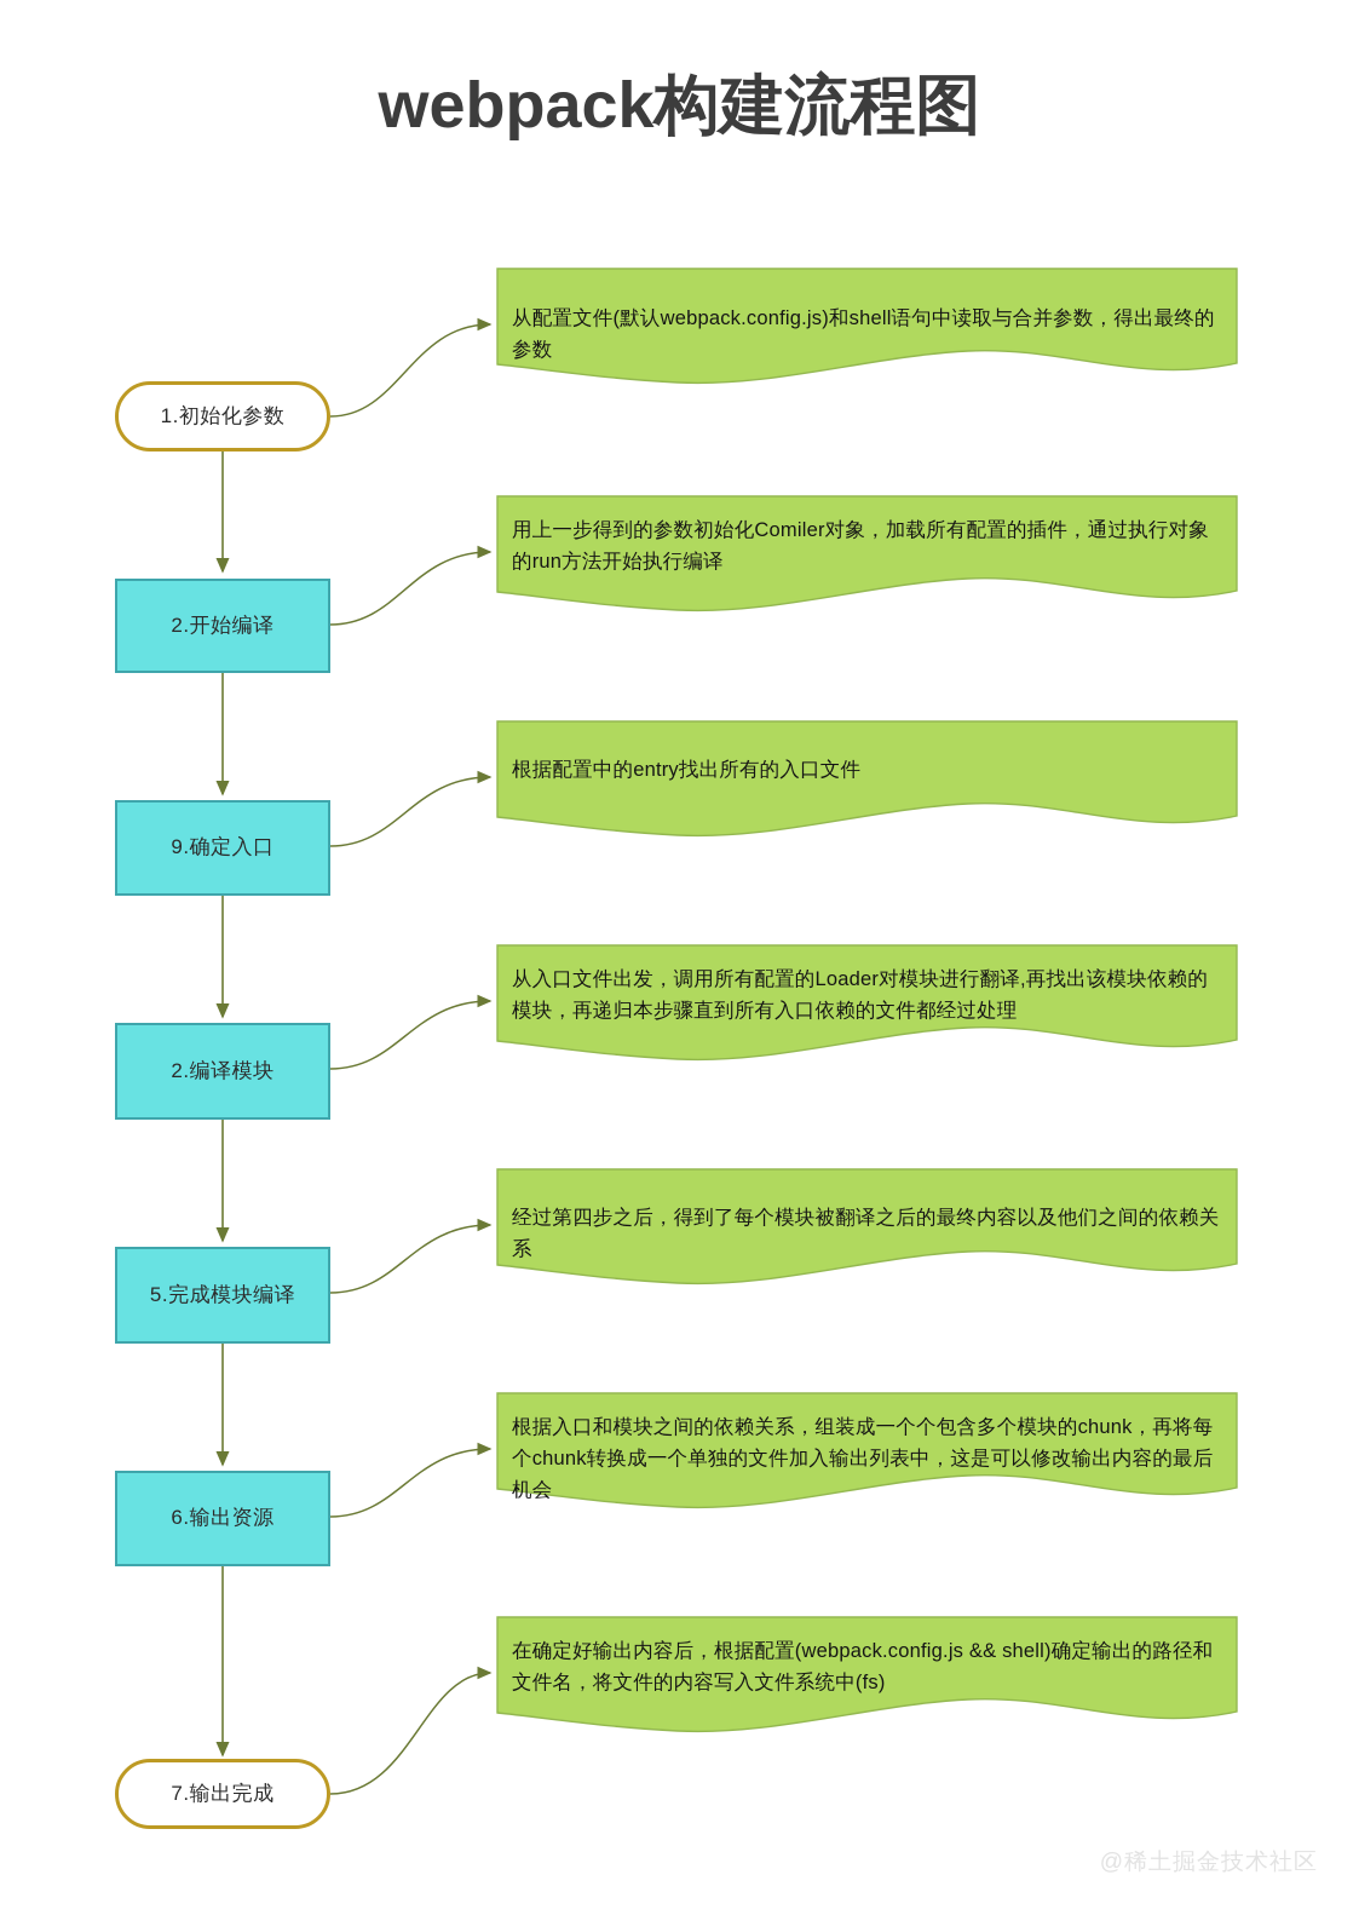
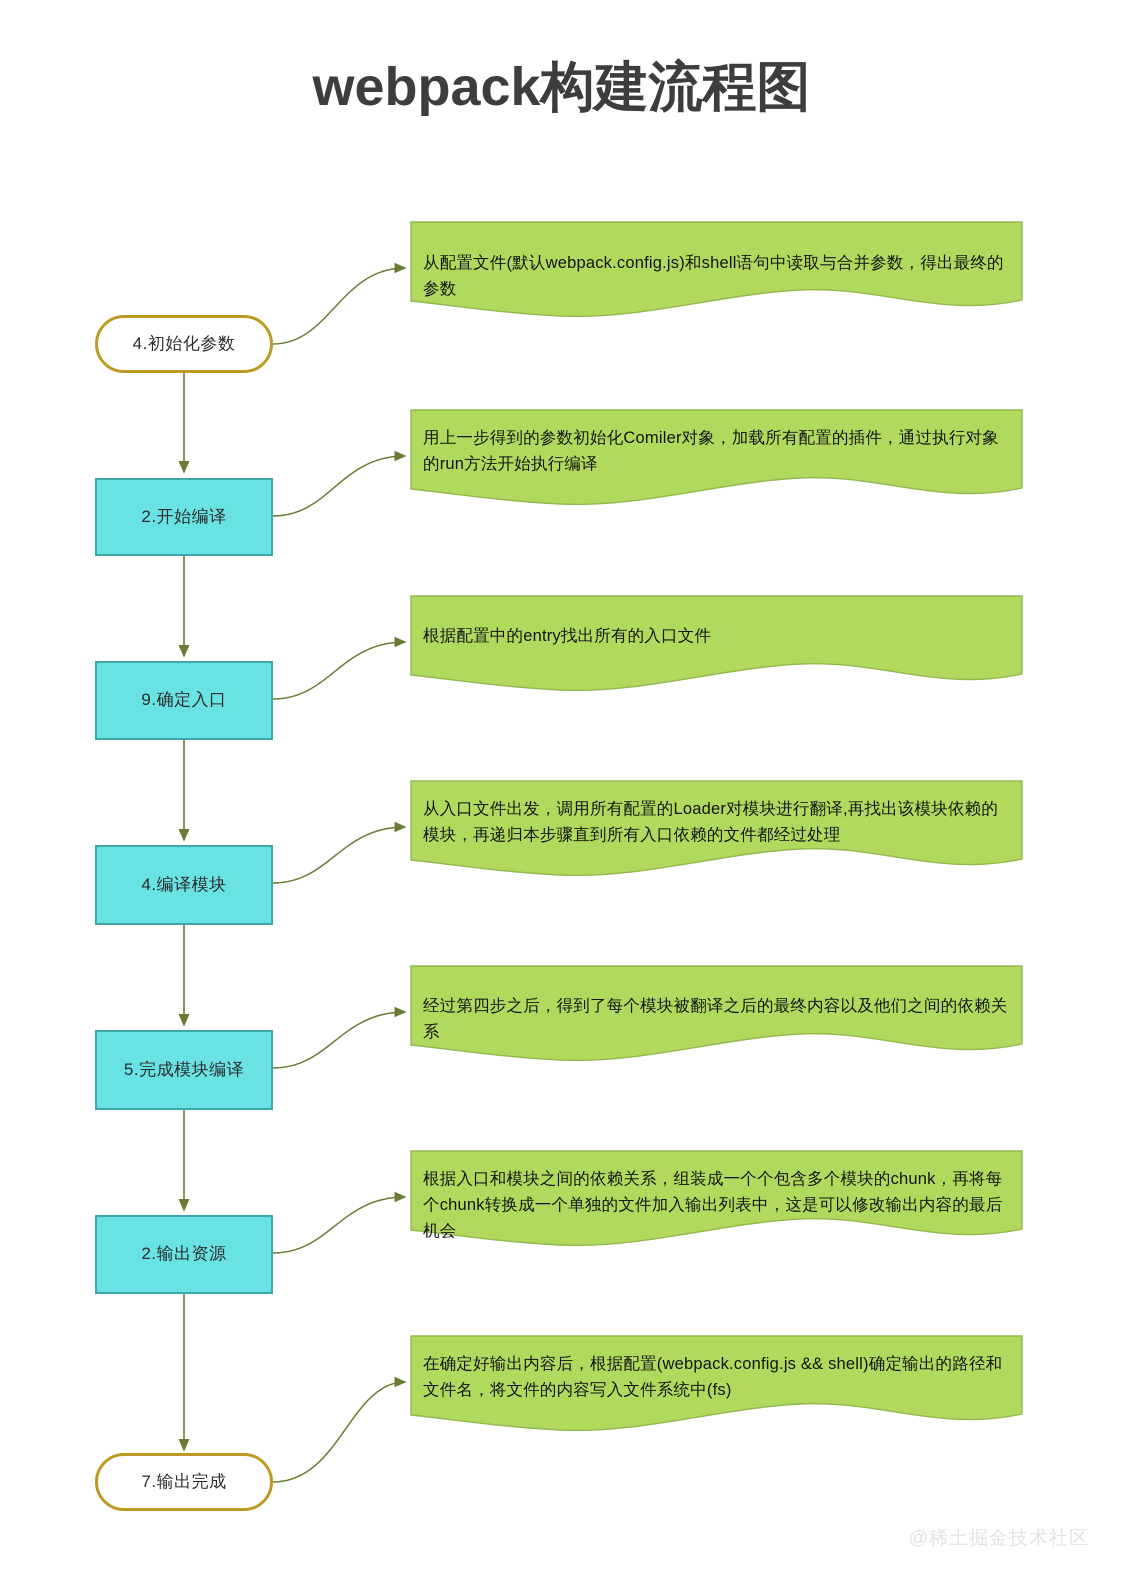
  webpack构建流程图
- 1.初始化参数
+ 4.初始化参数
  2.开始编译
  9.确定入口
- 2.编译模块
+ 4.编译模块
  5.完成模块编译
- 6.输出资源
+ 2.输出资源
  7.输出完成
  从配置文件(默认webpack.config.js)和shell语句中读取与合并参数，得出最终的参数
  用上一步得到的参数初始化Comiler对象，加载所有配置的插件，通过执行对象的run方法开始执行编译
  根据配置中的entry找出所有的入口文件
  从入口文件出发，调用所有配置的Loader对模块进行翻译,再找出该模块依赖的模块，再递归本步骤直到所有入口依赖的文件都经过处理
  经过第四步之后，得到了每个模块被翻译之后的最终内容以及他们之间的依赖关系
  根据入口和模块之间的依赖关系，组装成一个个包含多个模块的chunk，再将每个chunk转换成一个单独的文件加入输出列表中，这是可以修改输出内容的最后机会
  在确定好输出内容后，根据配置(webpack.config.js && shell)确定输出的路径和文件名，将文件的内容写入文件系统中(fs)
  @稀土掘金技术社区
